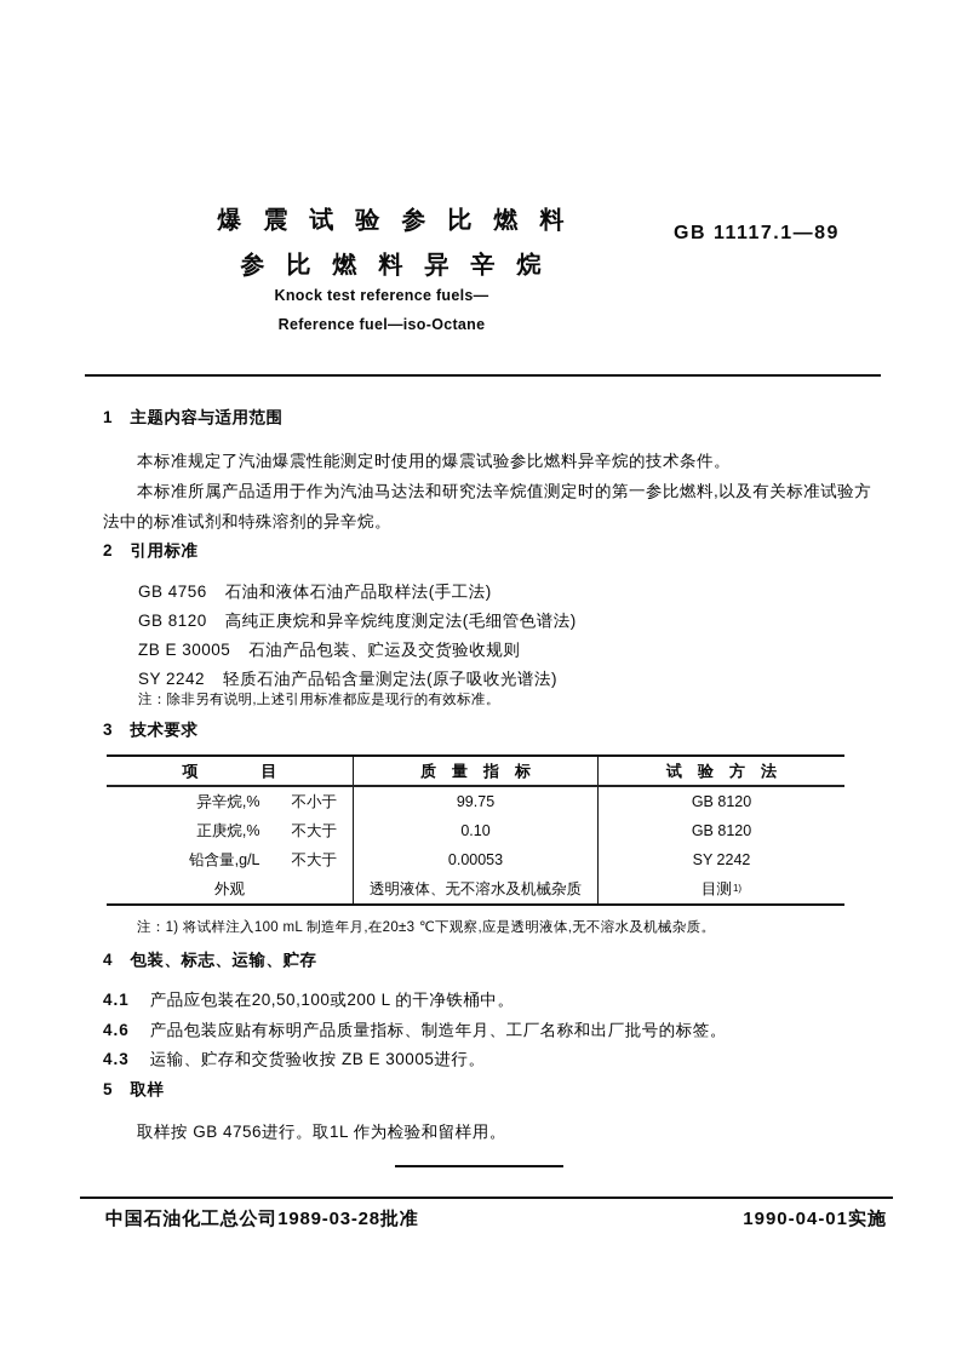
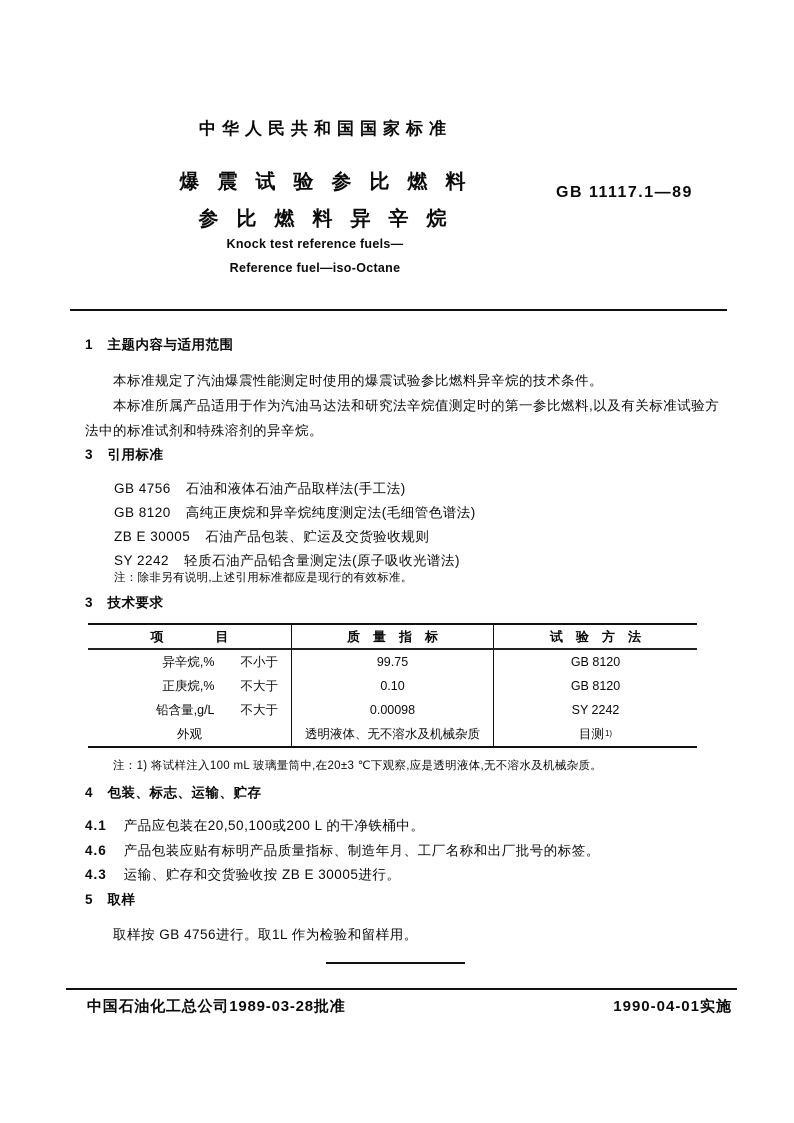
+ 中华人民共和国国家标准
  爆震试验参比燃料
  参比燃料异辛烷
  GB 11117.1—89
  Knock test reference fuels—
  Reference fuel—iso-Octane
  1 主题内容与适用范围
  本标准规定了汽油爆震性能测定时使用的爆震试验参比燃料异辛烷的技术条件。
  本标准所属产品适用于作为汽油马达法和研究法辛烷值测定时的第一参比燃料,以及有关标准试验方法中的标准试剂和特殊溶剂的异辛烷。
- 2 引用标准
+ 3 引用标准
  GB 4756 石油和液体石油产品取样法(手工法)
  GB 8120 高纯正庚烷和异辛烷纯度测定法(毛细管色谱法)
  ZB E 30005 石油产品包装、贮运及交货验收规则
  SY 2242 轻质石油产品铅含量测定法(原子吸收光谱法)
  注：除非另有说明,上述引用标准都应是现行的有效标准。
  3 技术要求
  项目
  质量指标
  试验方法
  异辛烷,%
  不小于
  99.75
  GB 8120
  正庚烷,%
  不大于
  0.10
  GB 8120
  铅含量,g/L
  不大于
- 0.00053
+ 0.00098
  SY 2242
  外观
  透明液体、无不溶水及机械杂质
  目测
  1)
- 注：1) 将试样注入100 mL 制造年月,在20±3 ℃下观察,应是透明液体,无不溶水及机械杂质。
+ 注：1) 将试样注入100 mL 玻璃量筒中,在20±3 ℃下观察,应是透明液体,无不溶水及机械杂质。
  4 包装、标志、运输、贮存
  4.1 产品应包装在20,50,100或200 L 的干净铁桶中。
  4.6 产品包装应贴有标明产品质量指标、制造年月、工厂名称和出厂批号的标签。
  4.3 运输、贮存和交货验收按 ZB E 30005进行。
  5 取样
  取样按 GB 4756进行。取1L 作为检验和留样用。
  中国石油化工总公司1989-03-28批准
  1990-04-01实施
